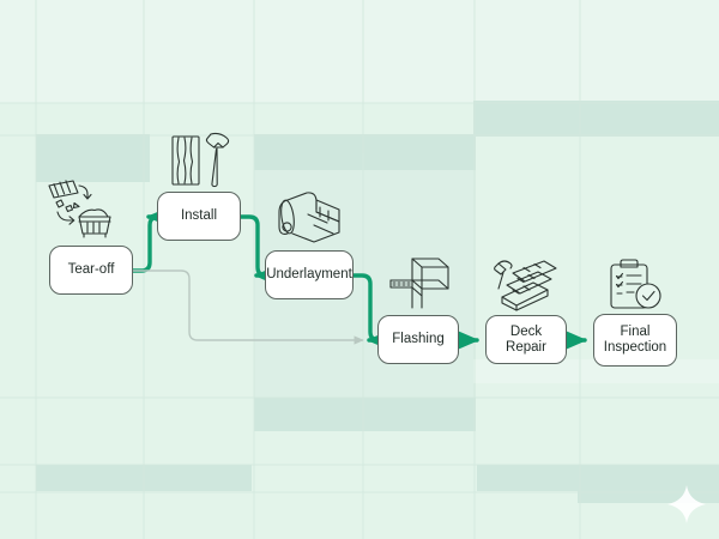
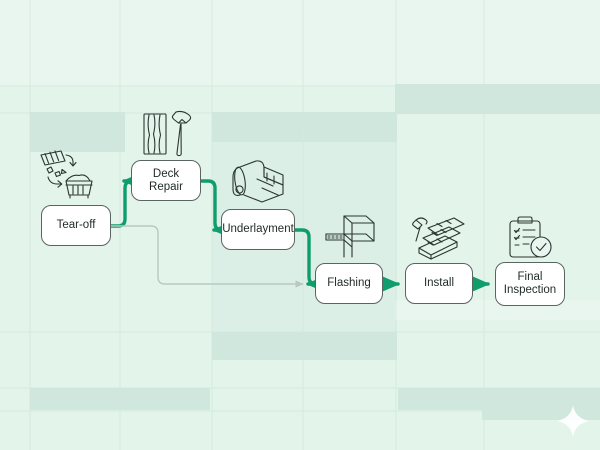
  Tear-off
- Install
+ Deck Repair
  Underlayment
  Flashing
- Deck Repair
+ Install
  Final
  Inspection
